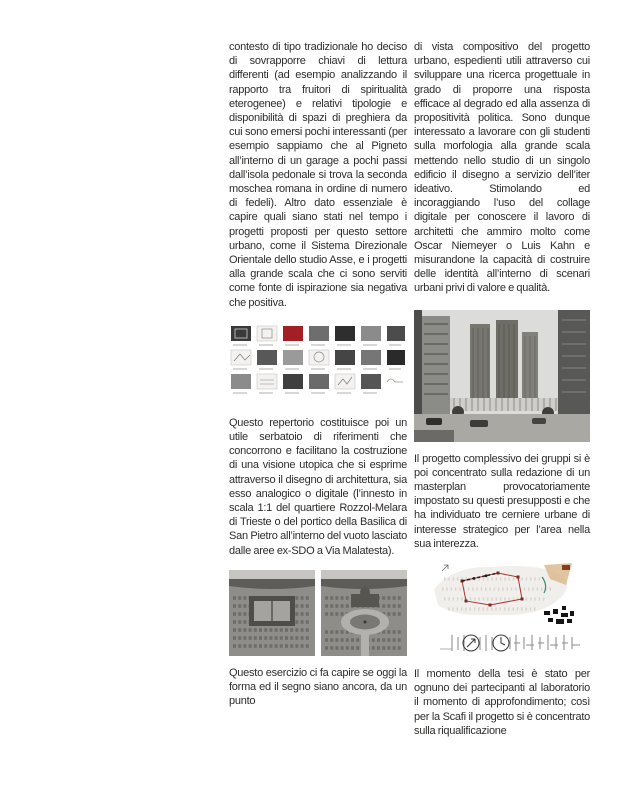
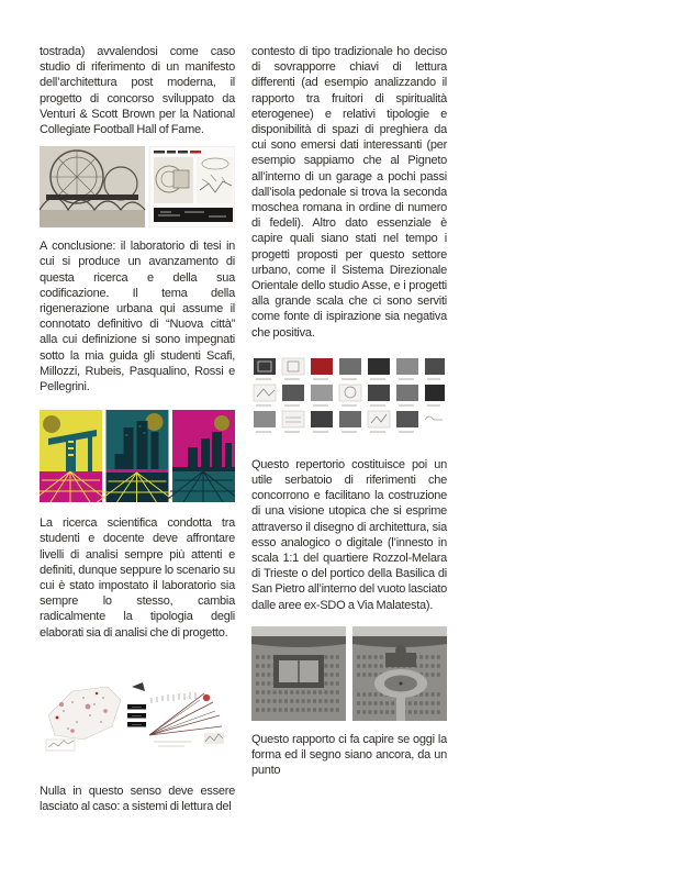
+ tostrada) avvalendosi come caso studio di riferimento di un manifesto dell’architettura post moderna, il progetto di concorso sviluppato da Venturi & Scott Brown per la National Collegiate Football Hall of Fame.
+ A conclusione: il laboratorio di tesi in cui si produce un avanzamento di questa ricerca e della sua codificazione. Il tema della rigenerazione urbana qui assume il connotato definitivo di “Nuova città” alla cui definizione si sono impegnati sotto la mia guida gli studenti Scafi, Millozzi, Rubeis, Pasqualino, Rossi e Pellegrini.
+ La ricerca scientifica condotta tra studenti e docente deve affrontare livelli di analisi sempre più attenti e definiti, dunque seppure lo scenario su cui è stato impostato il laboratorio sia sempre lo stesso, cambia radicalmente la tipologia degli elaborati sia di analisi che di progetto.
+ Nulla in questo senso deve essere lasciato al caso: a sistemi di lettura del
- contesto di tipo tradizionale ho deciso di sovrapporre chiavi di lettura differenti (ad esempio analizzando il rapporto tra fruitori di spiritualità eterogenee) e relativi tipologie e disponibilità di spazi di preghiera da cui sono emersi pochi interessanti (per esempio sappiamo che al Pigneto all’interno di un garage a pochi passi dall’isola pedonale si trova la seconda moschea romana in ordine di numero di fedeli). Altro dato essenziale è capire quali siano stati nel tempo i progetti proposti per questo settore urbano, come il Sistema Direzionale Orientale dello studio Asse, e i progetti alla grande scala che ci sono serviti come fonte di ispirazione sia negativa che positiva.
+ contesto di tipo tradizionale ho deciso di sovrapporre chiavi di lettura differenti (ad esempio analizzando il rapporto tra fruitori di spiritualità eterogenee) e relativi tipologie e disponibilità di spazi di preghiera da cui sono emersi dati interessanti (per esempio sappiamo che al Pigneto all’interno di un garage a pochi passi dall’isola pedonale si trova la seconda moschea romana in ordine di numero di fedeli). Altro dato essenziale è capire quali siano stati nel tempo i progetti proposti per questo settore urbano, come il Sistema Direzionale Orientale dello studio Asse, e i progetti alla grande scala che ci sono serviti come fonte di ispirazione sia negativa che positiva.
  Questo repertorio costituisce poi un utile serbatoio di riferimenti che concorrono e facilitano la costruzione di una visione utopica che si esprime attraverso il disegno di architettura, sia esso analogico o digitale (l’innesto in scala 1:1 del quartiere Rozzol-Melara di Trieste o del portico della Basilica di San Pietro all’interno del vuoto lasciato dalle aree ex-SDO a Via Malatesta).
- Questo esercizio ci fa capire se oggi la forma ed il segno siano ancora, da un punto
+ Questo rapporto ci fa capire se oggi la forma ed il segno siano ancora, da un punto
- di vista compositivo del progetto urbano, espedienti utili attraverso cui sviluppare una ricerca progettuale in grado di proporre una risposta efficace al degrado ed alla assenza di propositività politica. Sono dunque interessato a lavorare con gli studenti sulla morfologia alla grande scala mettendo nello studio di un singolo edificio il disegno a servizio dell’iter ideativo. Stimolando ed incoraggiando l’uso del collage digitale per conoscere il lavoro di architetti che ammiro molto come Oscar Niemeyer o Luis Kahn e misurandone la capacità di costruire delle identità all’interno di scenari urbani privi di valore e qualità.
- Il progetto complessivo dei gruppi si è poi concentrato sulla redazione di un masterplan provocatoriamente impostato su questi presupposti e che ha individuato tre cerniere urbane di interesse strategico per l’area nella sua interezza.
- Il momento della tesi è stato per ognuno dei partecipanti al laboratorio il momento di approfondimento; così per la Scafi il progetto si è concentrato sulla riqualificazione
